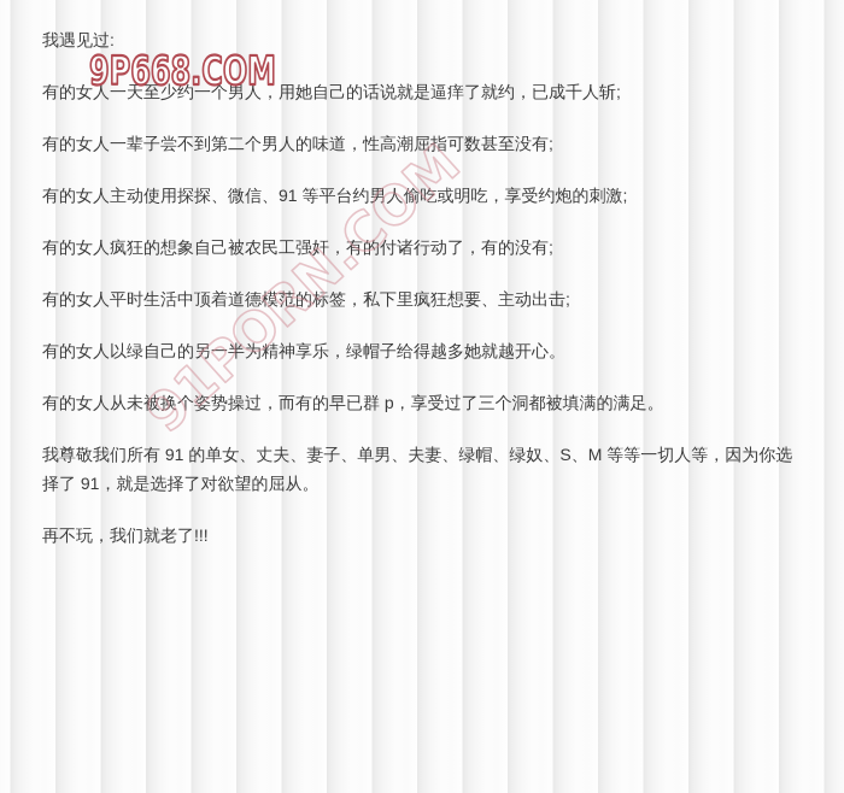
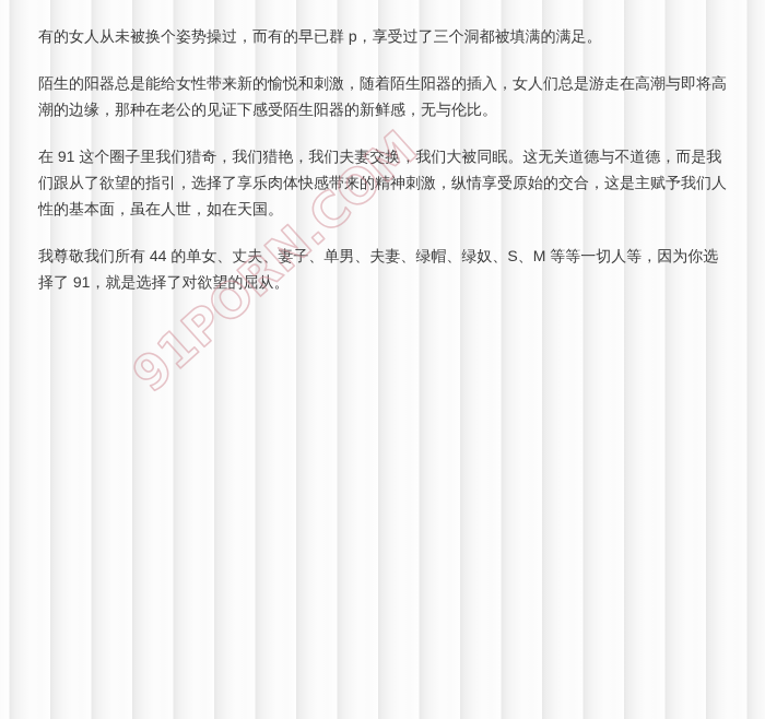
- 我遇见过:
- 有的女人一天至少约一个男人，用她自己的话说就是逼痒了就约，已成千人斩;
- 有的女人一辈子尝不到第二个男人的味道，性高潮屈指可数甚至没有;
- 有的女人主动使用探探、微信、91 等平台约男人偷吃或明吃，享受约炮的刺激;
- 有的女人疯狂的想象自己被农民工强奸，有的付诸行动了，有的没有;
- 有的女人平时生活中顶着道德模范的标签，私下里疯狂想要、主动出击;
- 有的女人以绿自己的另一半为精神享乐，绿帽子给得越多她就越开心。
  有的女人从未被换个姿势操过，而有的早已群 p，享受过了三个洞都被填满的满足。
+ 陌生的阳器总是能给女性带来新的愉悦和刺激，随着陌生阳器的插入，女人们总是游走在高潮与即将高潮的边缘，那种在老公的见证下感受陌生阳器的新鲜感，无与伦比。
+ 在 91 这个圈子里我们猎奇，我们猎艳，我们夫妻交换，我们大被同眠。这无关道德与不道德，而是我们跟从了欲望的指引，选择了享乐肉体快感带来的精神刺激，纵情享受原始的交合，这是主赋予我们人性的基本面，虽在人世，如在天国。
- 我尊敬我们所有 91 的单女、丈夫、妻子、单男、夫妻、绿帽、绿奴、S、M 等等一切人等，因为你选择了 91，就是选择了对欲望的屈从。
+ 我尊敬我们所有 44 的单女、丈夫、妻子、单男、夫妻、绿帽、绿奴、S、M 等等一切人等，因为你选择了 91，就是选择了对欲望的屈从。
- 再不玩，我们就老了!!!
- 9P668.COM
